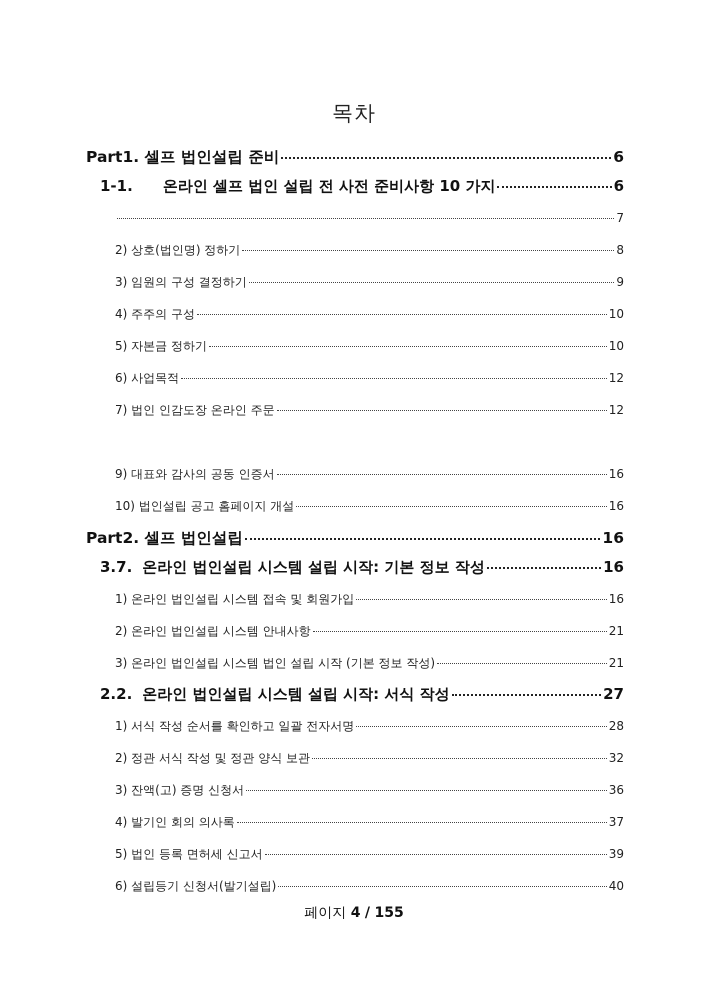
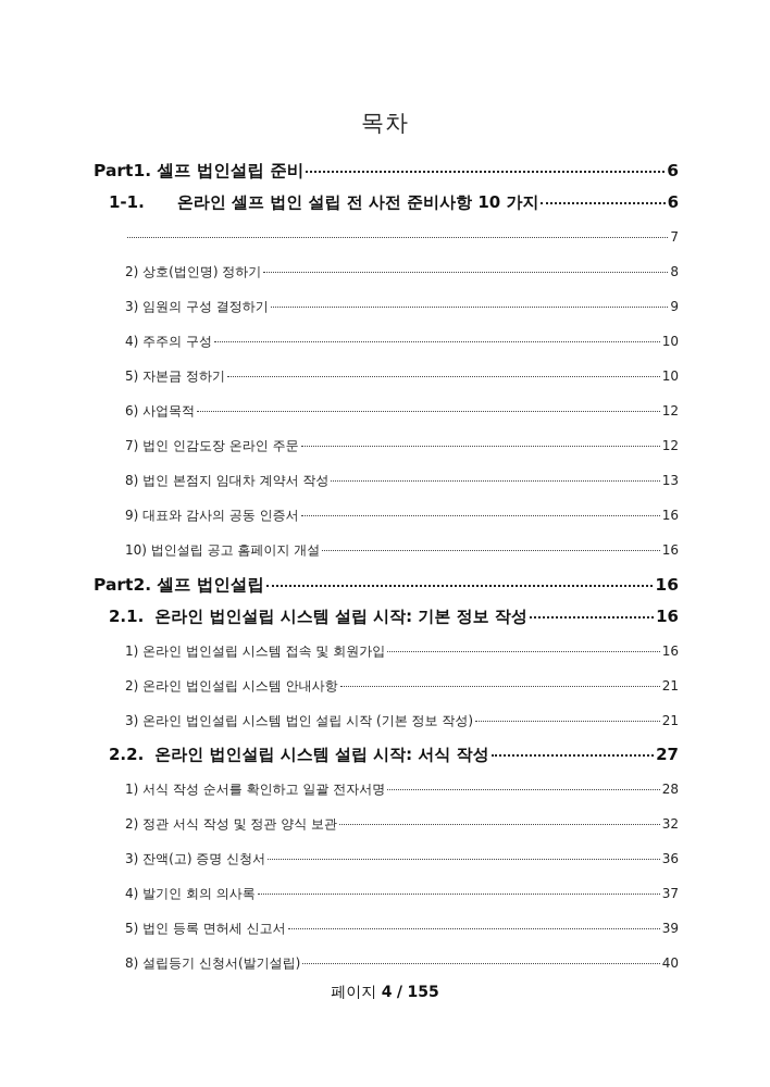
  목차
  Part1. 셀프 법인설립 준비
  6
  1-1.
  온라인 셀프 법인 설립 전 사전 준비사항 10 가지
  6
  7
  2) 상호(법인명) 정하기
  8
  3) 임원의 구성 결정하기
  9
  4) 주주의 구성
  10
  5) 자본금 정하기
  10
  6) 사업목적
  12
  7) 법인 인감도장 온라인 주문
  12
+ 8) 법인 본점지 임대차 계약서 작성
+ 13
  9) 대표와 감사의 공동 인증서
  16
  10) 법인설립 공고 홈페이지 개설
  16
  Part2. 셀프 법인설립
  16
- 3.7.
+ 2.1.
  온라인 법인설립 시스템 설립 시작: 기본 정보 작성
  16
  1) 온라인 법인설립 시스템 접속 및 회원가입
  16
  2) 온라인 법인설립 시스템 안내사항
  21
  3) 온라인 법인설립 시스템 법인 설립 시작 (기본 정보 작성)
  21
  2.2.
  온라인 법인설립 시스템 설립 시작: 서식 작성
  27
  1) 서식 작성 순서를 확인하고 일괄 전자서명
  28
  2) 정관 서식 작성 및 정관 양식 보관
  32
  3) 잔액(고) 증명 신청서
  36
  4) 발기인 회의 의사록
  37
  5) 법인 등록 면허세 신고서
  39
- 6) 설립등기 신청서(발기설립)
+ 8) 설립등기 신청서(발기설립)
  40
  페이지 4 / 155
